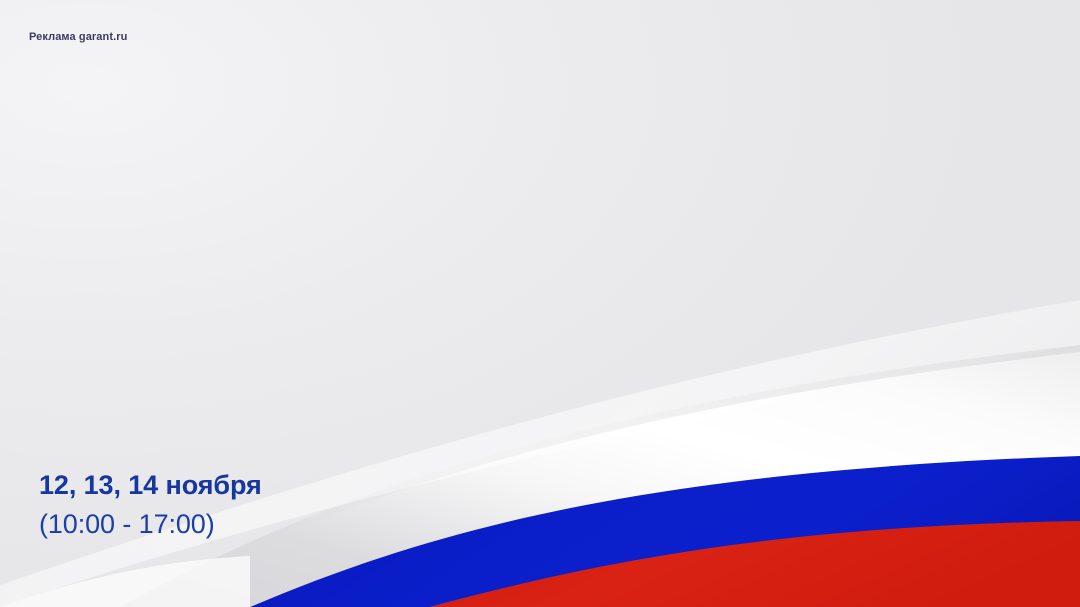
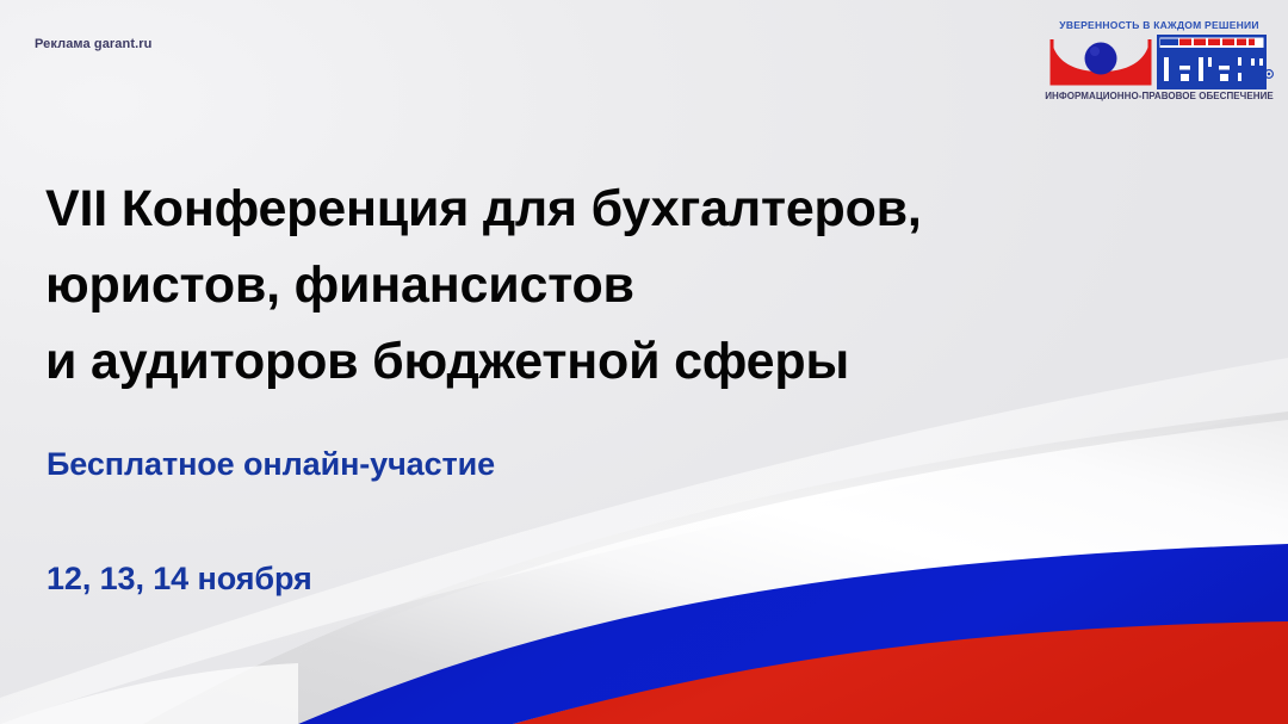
  Реклама garant.ru
+ УВЕРЕННОСТЬ В КАЖДОМ РЕШЕНИИ
+ ИНФОРМАЦИОННО-ПРАВОВОЕ ОБЕСПЕЧЕНИЕ
+ VII Конференция для бухгалтеров,
+ юристов, финансистов
+ и аудиторов бюджетной сферы
+ Бесплатное онлайн-участие
  12, 13, 14 ноября
- (10:00 - 17:00)
